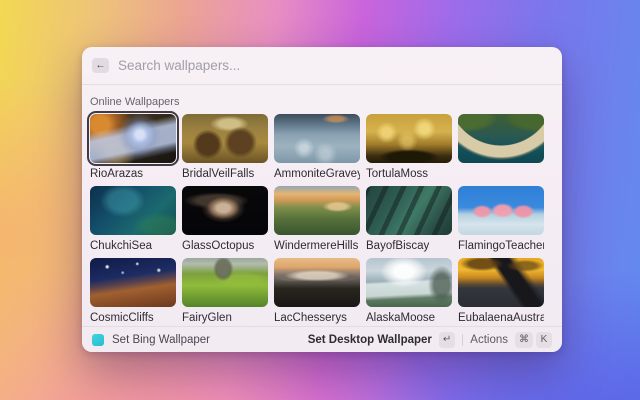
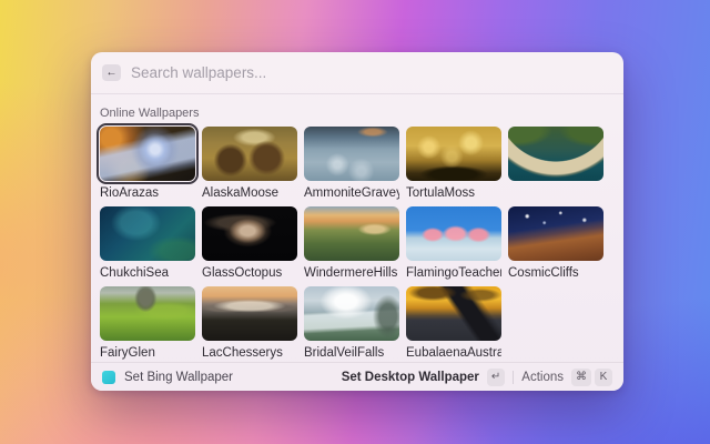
  ←
  Search wallpapers...
  Online Wallpapers
  RioArazas
- BridalVeilFalls
+ AlaskaMoose
  AmmoniteGravey
  TortulaMoss
  ChukchiSea
  GlassOctopus
  WindermereHills
- BayofBiscay
  FlamingoTeache
  CosmicCliffs
  FairyGlen
  LacChesserys
- AlaskaMoose
+ BridalVeilFalls
  EubalaenaAustra
  Set Bing Wallpaper
  Set Desktop Wallpaper
  ↵
  Actions
  ⌘
  K
